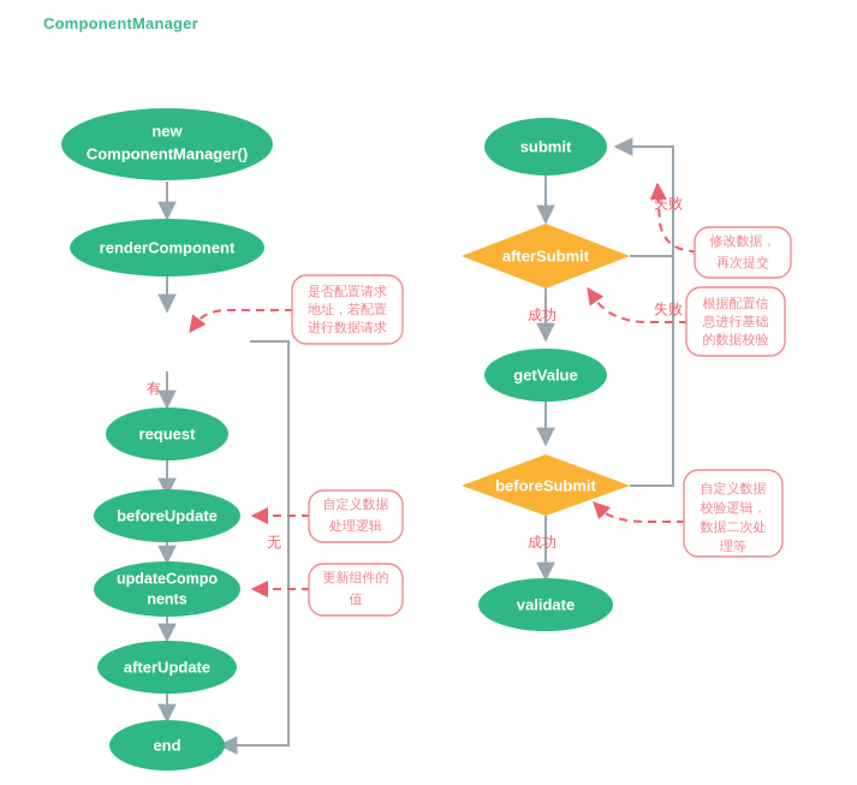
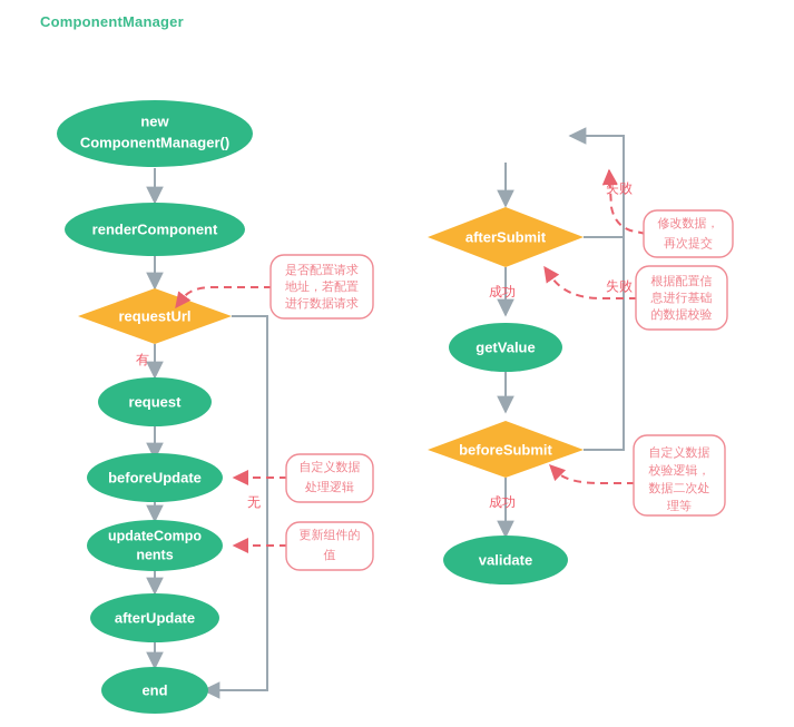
  ComponentManager
  new
  ComponentManager()
  renderComponent
+ requestUrl
  request
  beforeUpdate
  updateCompo
  nents
  afterUpdate
  end
  有
  无
  是否配置请求
  地址，若配置
  进行数据请求
  自定义数据
  处理逻辑
  更新组件的
  值
- submit
  afterSubmit
  getValue
  beforeSubmit
  validate
  失败
  成功
  失败
  成功
  修改数据，
  再次提交
  根据配置信
  息进行基础
  的数据校验
  自定义数据
  校验逻辑，
  数据二次处
  理等
